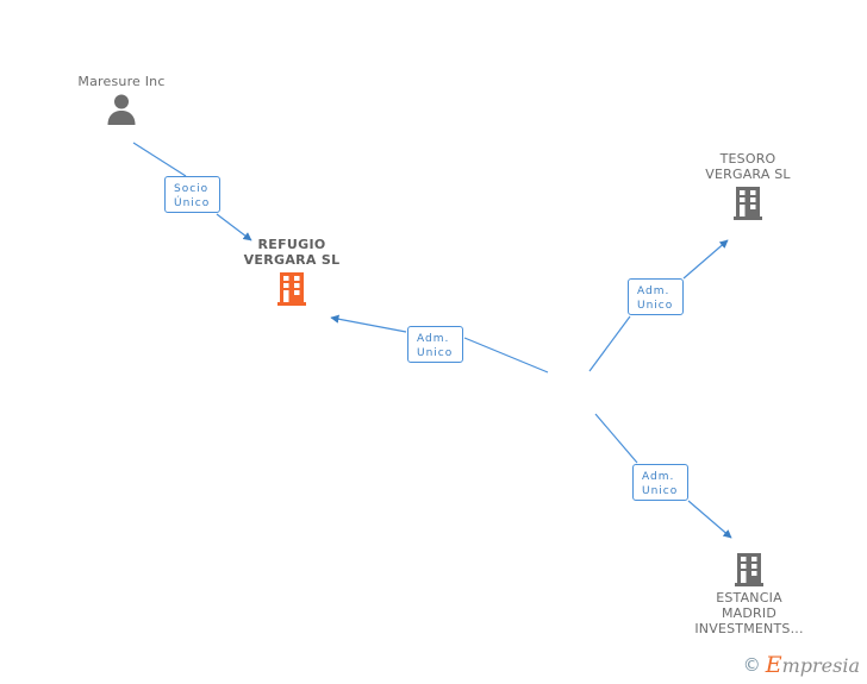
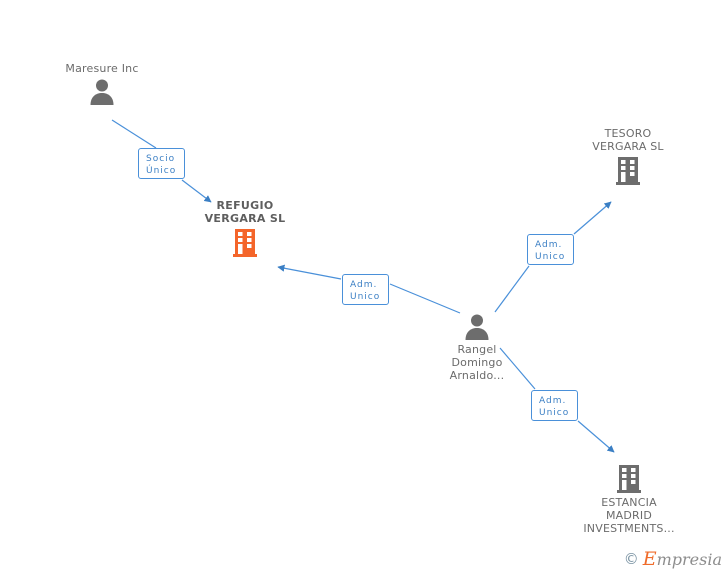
  Maresure Inc
  REFUGIO
  VERGARA SL
  TESORO
  VERGARA SL
+ Rangel
+ Domingo
+ Arnaldo...
  ESTANCIA
  MADRID
  INVESTMENTS...
  Socio
  Único
  Adm.
  Unico
  Adm.
  Unico
  Adm.
  Unico
  ©
  Empresia
